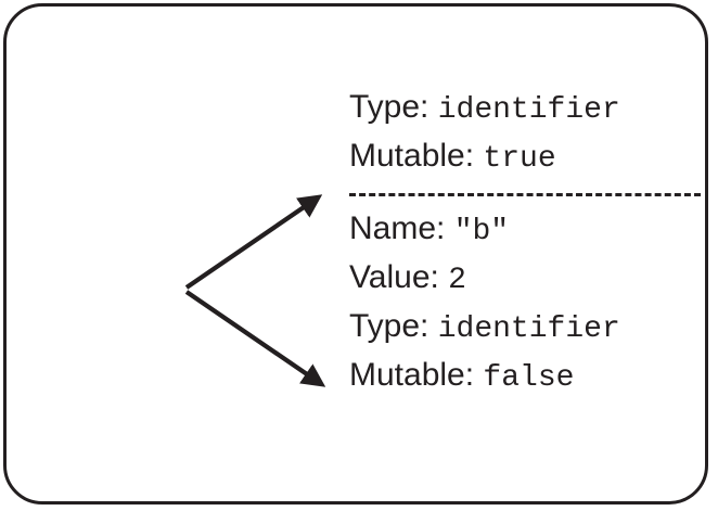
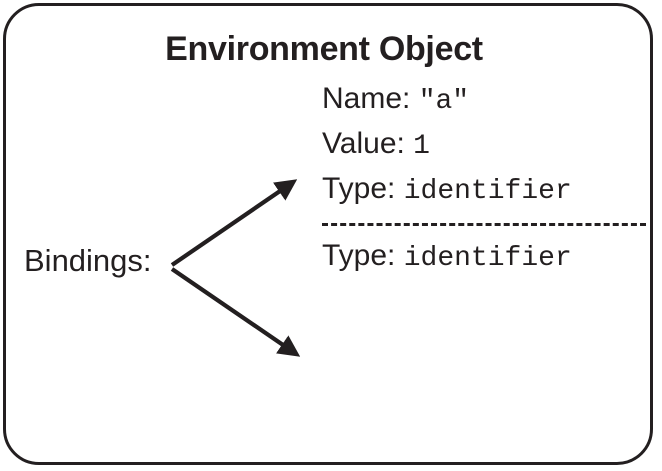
+ Environment Object
+ Bindings:
+ Name: "a"
+ Value: 1
  Type: identifier
- Mutable: true
- Name: "b"
- Value: 2
  Type: identifier
- Mutable: false
